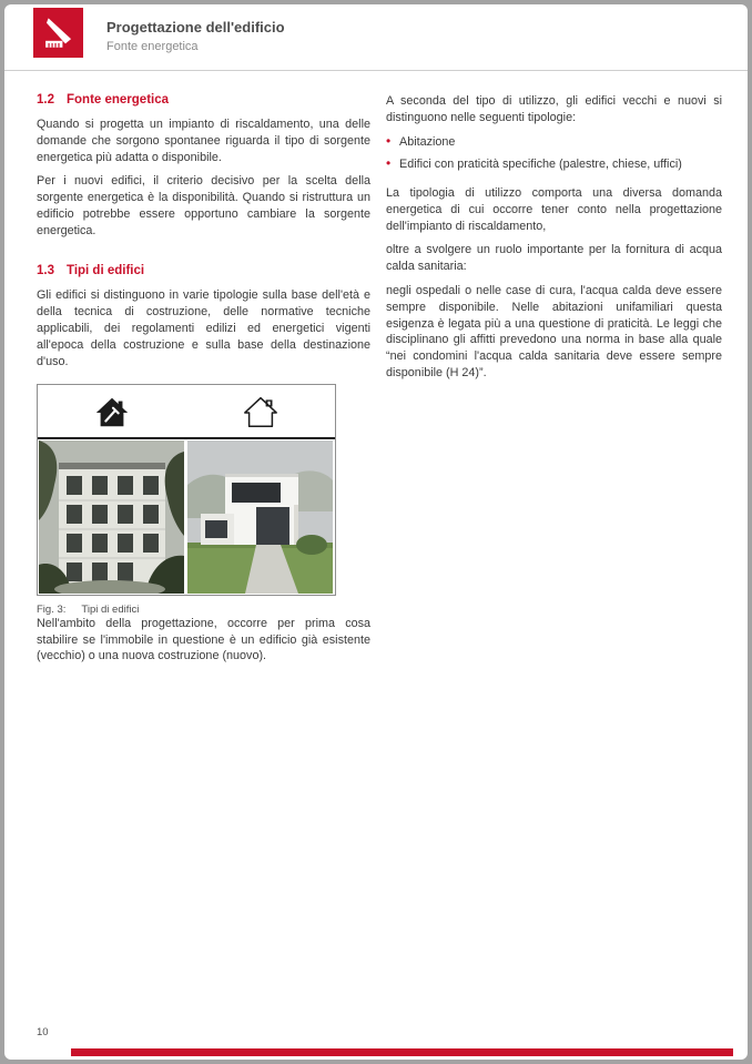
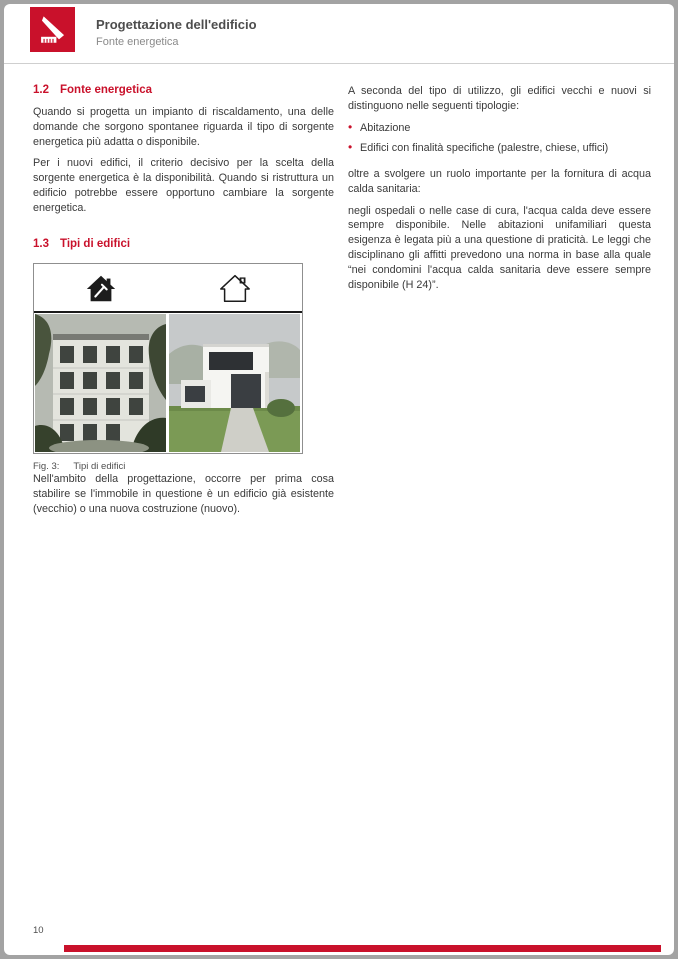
  Progettazione dell'edificio
  Fonte energetica
  1.2
  Fonte energetica
  Quando si progetta un impianto di riscaldamento, una delle domande che sorgono spontanee riguarda il tipo di sorgente energetica più adatta o disponibile.
  Per i nuovi edifici, il criterio decisivo per la scelta della sorgente energetica è la disponibilità. Quando si ristruttura un edificio potrebbe essere opportuno cambiare la sorgente energetica.
  1.3
  Tipi di edifici
- Gli edifici si distinguono in varie tipologie sulla base dell'età e della tecnica di costruzione, delle normative tecniche applicabili, dei regolamenti edilizi ed energetici vigenti all'epoca della costruzione e sulla base della destinazione d'uso.
  Fig. 3:
  Tipi di edifici
  Nell'ambito della progettazione, occorre per prima cosa stabilire se l'immobile in questione è un edificio già esistente (vecchio) o una nuova costruzione (nuovo).
  A seconda del tipo di utilizzo, gli edifici vecchi e nuovi si distinguono nelle seguenti tipologie:
  Abitazione
- Edifici con praticità specifiche (palestre, chiese, uffici)
+ Edifici con finalità specifiche (palestre, chiese, uffici)
- La tipologia di utilizzo comporta una diversa domanda energetica di cui occorre tener conto nella progettazione dell'impianto di riscaldamento,
  oltre a svolgere un ruolo importante per la fornitura di acqua calda sanitaria:
  negli ospedali o nelle case di cura, l'acqua calda deve essere sempre disponibile. Nelle abitazioni unifamiliari questa esigenza è legata più a una questione di praticità. Le leggi che disciplinano gli affitti prevedono una norma in base alla quale “nei condomini l'acqua calda sanitaria deve essere sempre disponibile (H 24)”.
  10
